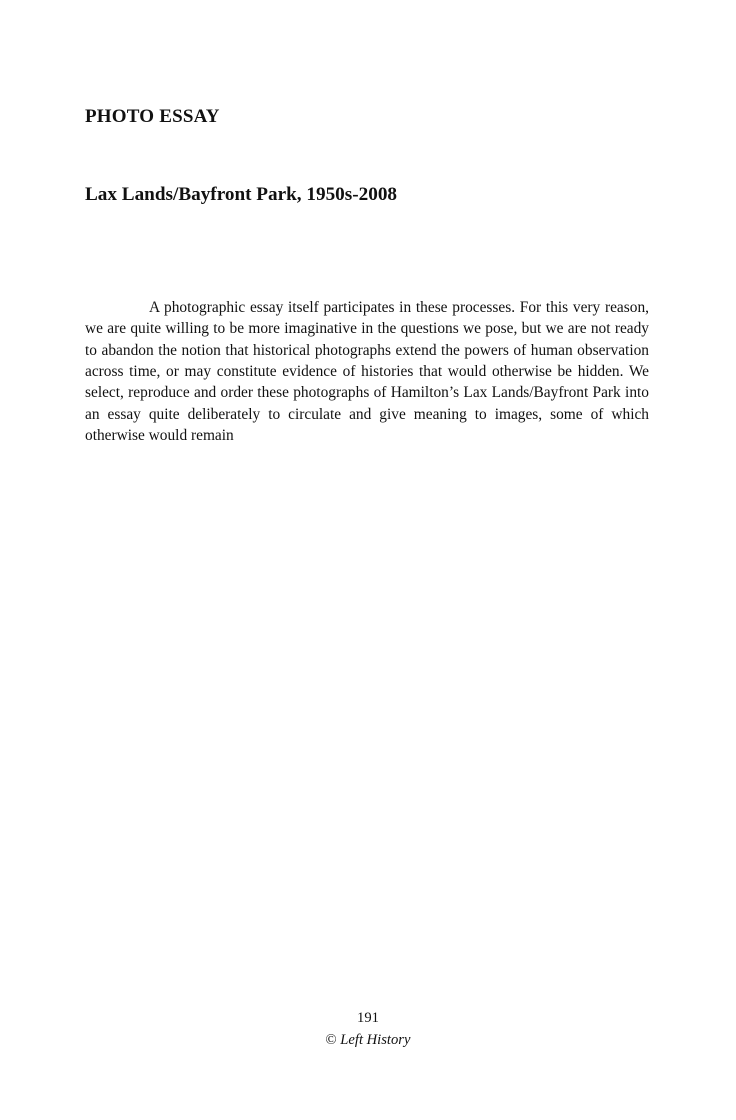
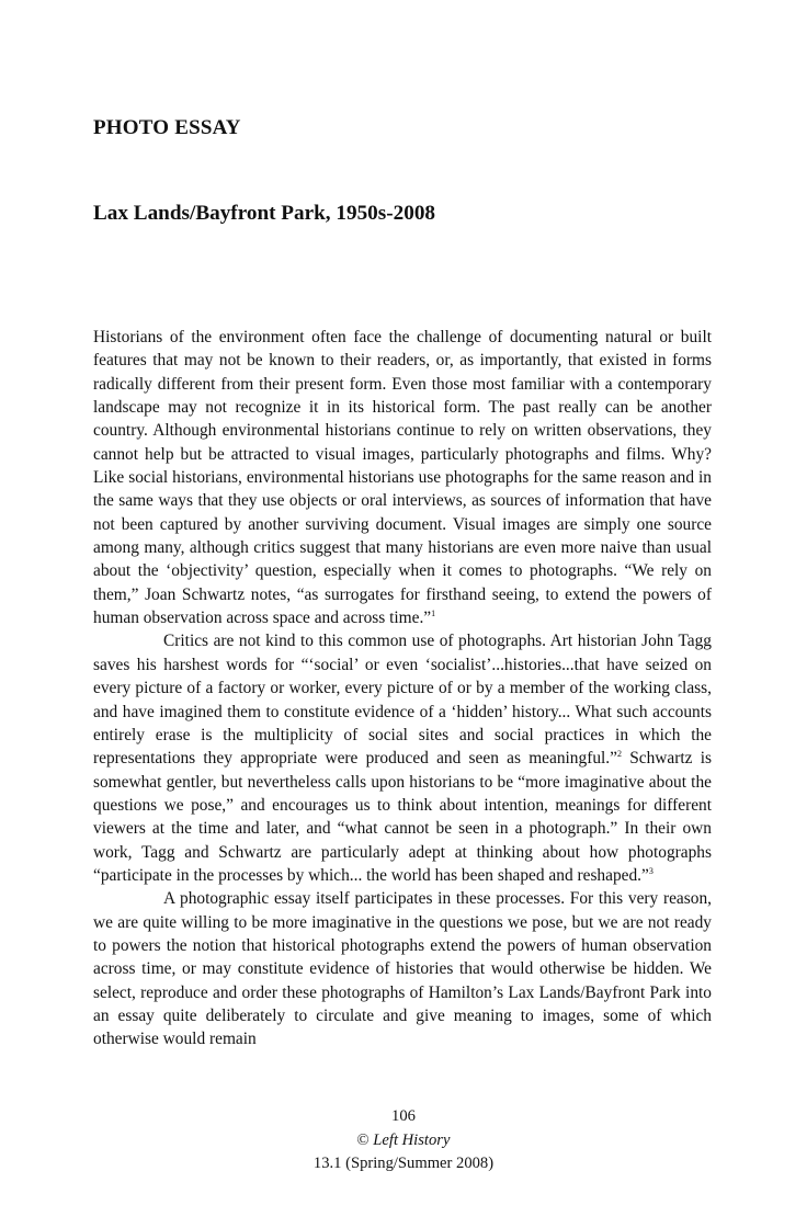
  PHOTO ESSAY
  Lax Lands/Bayfront Park, 1950s-2008
+ Historians of the environment often face the challenge of documenting natural or built features that may not be known to their readers, or, as importantly, that exist­ed in forms radically different from their present form. Even those most familiar with a contemporary landscape may not recognize it in its historical form. The past really can be another country. Although environmental historians continue to rely on written observations, they cannot help but be attracted to visual images, particularly photographs and films. Why? Like social historians, environmental historians use photographs for the same reason and in the same ways that they use objects or oral interviews, as sources of information that have not been captured by another surviving document. Visual images are simply one source among many, although critics suggest that many historians are even more naive than usual about the ‘objectivity’ question, especially when it comes to photographs. “We rely on them,” Joan Schwartz notes, “as surrogates for firsthand seeing, to extend the powers of human observation across space and across time.”1
+ Critics are not kind to this common use of photographs. Art historian John Tagg saves his harshest words for “‘social’ or even ‘socialist’...histories...that have seized on every picture of a factory or worker, every picture of or by a mem­ber of the working class, and have imagined them to constitute evidence of a ‘hid­den’ history... What such accounts entirely erase is the multiplicity of social sites and social practices in which the representations they appropriate were produced and seen as meaningful.”2 Schwartz is somewhat gentler, but nevertheless calls upon historians to be “more imaginative about the questions we pose,” and encourages us to think about intention, meanings for different viewers at the time and later, and “what cannot be seen in a photograph.” In their own work, Tagg and Schwartz are particularly adept at thinking about how photographs “partici­pate in the processes by which... the world has been shaped and reshaped.”3
- A photographic essay itself participates in these processes. For this very reason, we are quite willing to be more imaginative in the questions we pose, but we are not ready to abandon the notion that historical photographs extend the powers of human observation across time, or may constitute evidence of histories that would otherwise be hidden. We select, reproduce and order these photo­graphs of Hamilton’s Lax Lands/Bayfront Park into an essay quite deliberately to circulate and give meaning to images, some of which otherwise would remain
+ A photographic essay itself participates in these processes. For this very reason, we are quite willing to be more imaginative in the questions we pose, but we are not ready to powers the notion that historical photographs extend the powers of human observation across time, or may constitute evidence of histories that would otherwise be hidden. We select, reproduce and order these photo­graphs of Hamilton’s Lax Lands/Bayfront Park into an essay quite deliberately to circulate and give meaning to images, some of which otherwise would remain
- 191
+ 106
  © Left History
+ 13.1 (Spring/Summer 2008)
